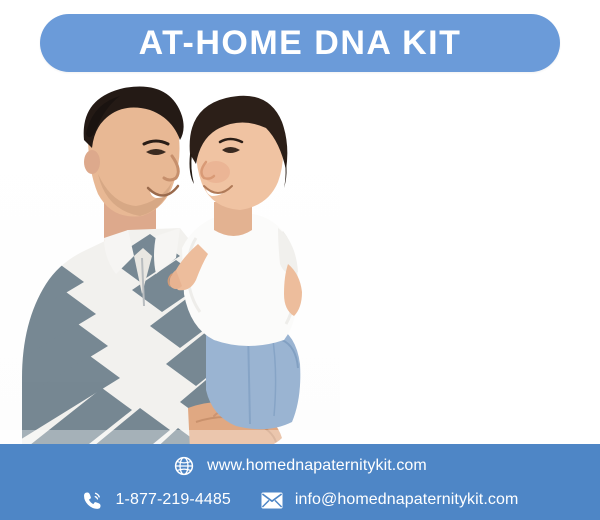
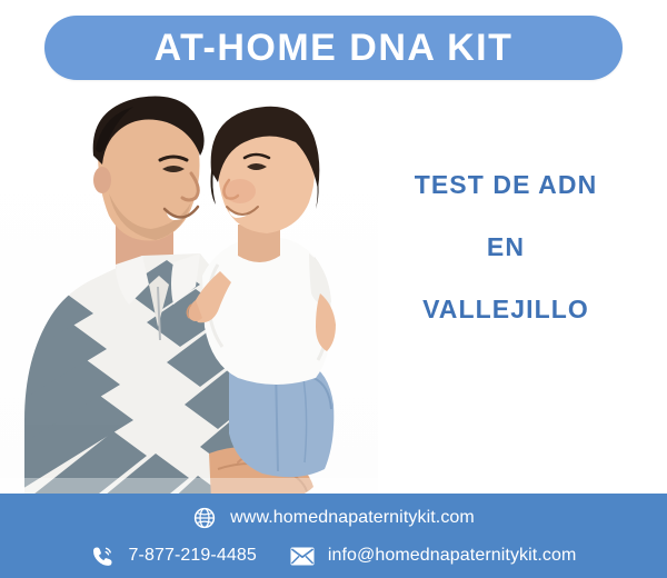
  AT-HOME DNA KIT
+ TEST DE ADN
+ EN
+ VALLEJILLO
  www.homednapaternitykit.com
- 1-877-219-4485
+ 7-877-219-4485
  info@homednapaternitykit.com
